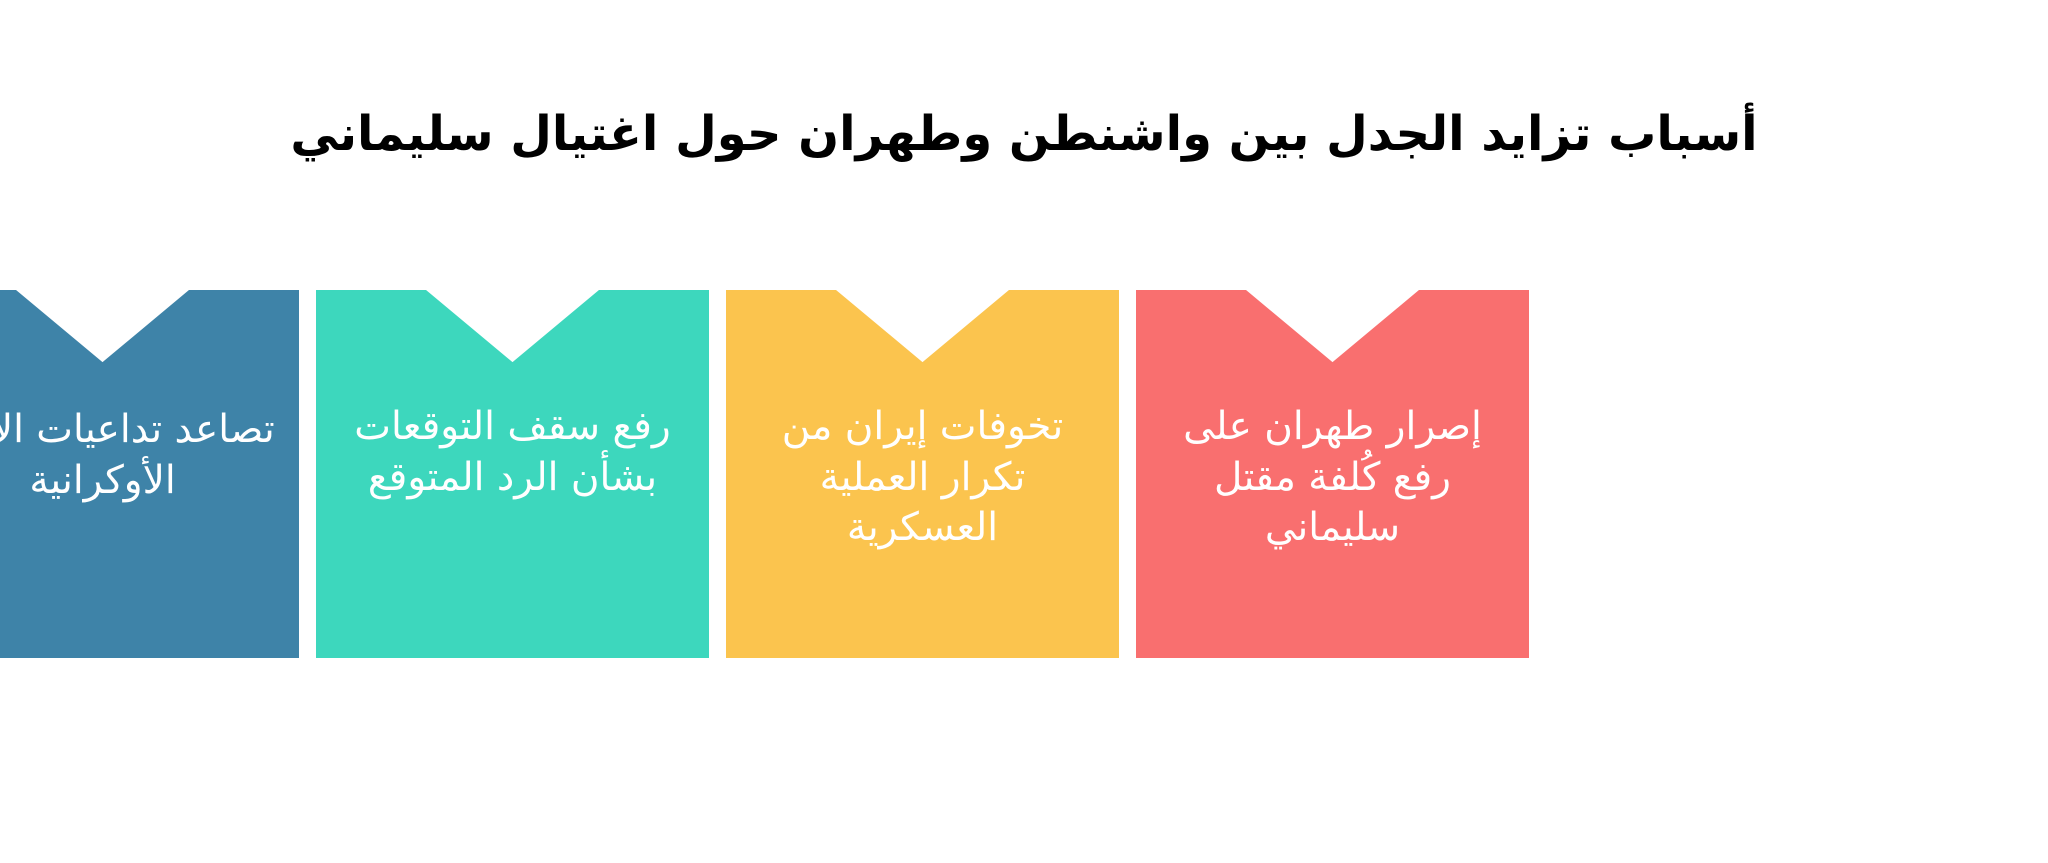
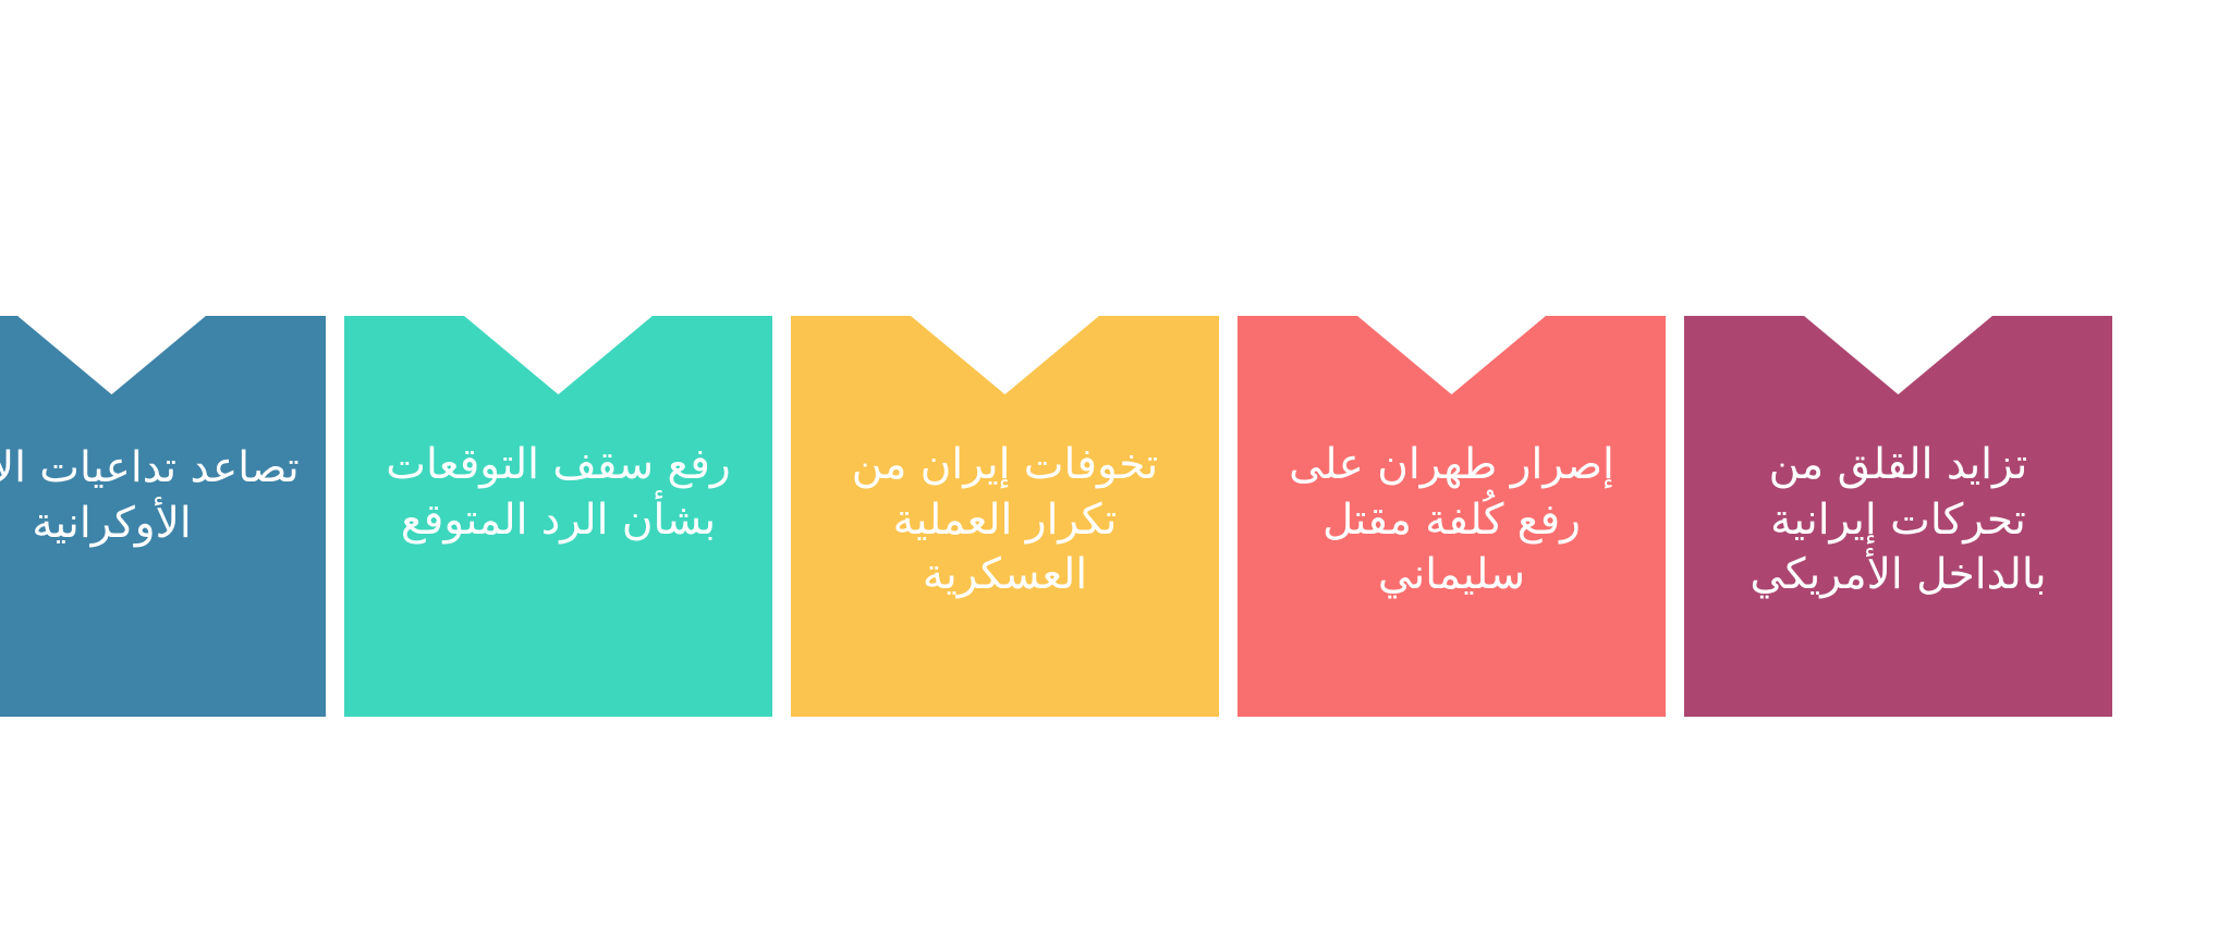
- أسباب تزايد الجدل بين واشنطن وطهران حول اغتيال سليماني
  تصاعد تداعيات ال الأوكرانية
  رفع سقف التوقعات بشأن الرد المتوقع
  تخوفات إيران من تكرار العملية العسكرية
  إصرار طهران على رفع كُلفة مقتل سليماني
+ تزايد القلق من تحركات إيرانية بالداخل الأمريكي
